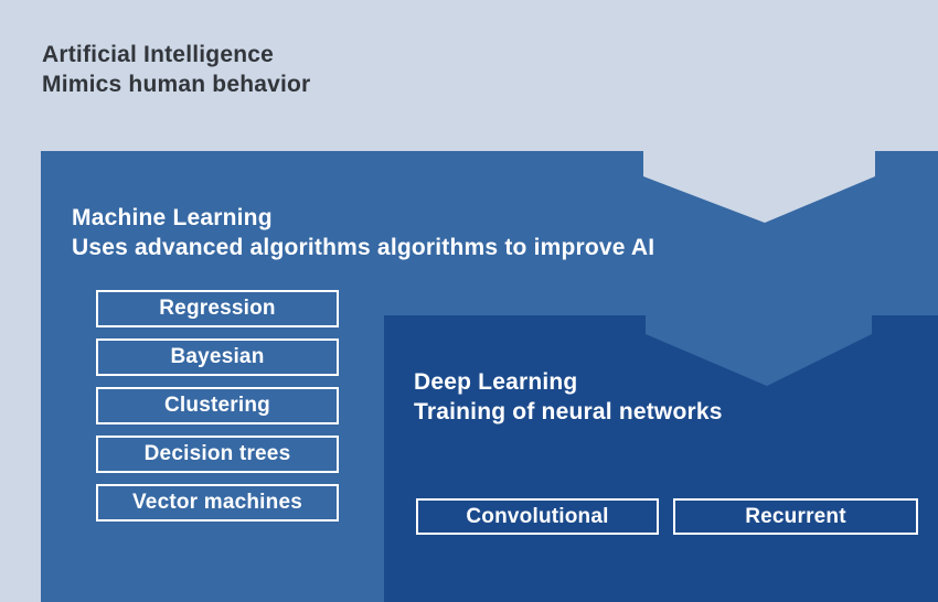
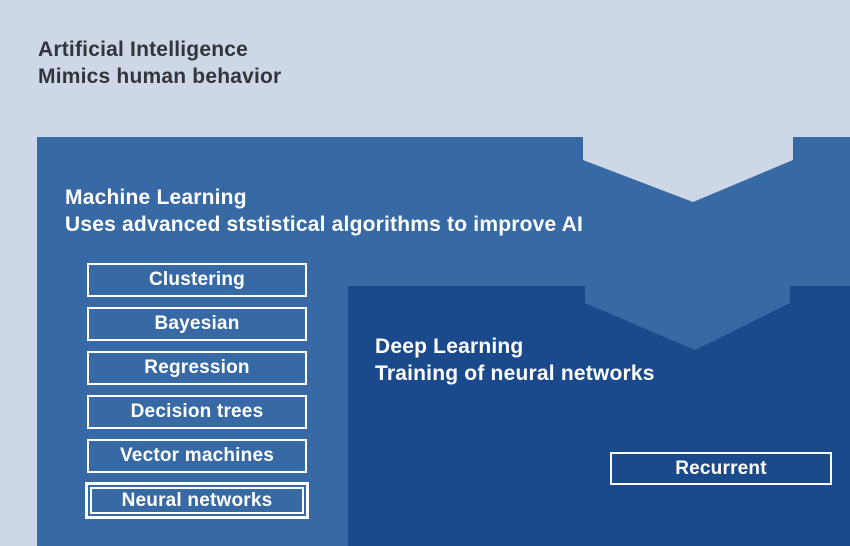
  Artificial Intelligence
  Mimics human behavior
  Machine Learning
- Uses advanced algorithms algorithms to improve AI
+ Uses advanced ststistical algorithms to improve AI
- Regression
+ Clustering
  Bayesian
- Clustering
+ Regression
  Decision trees
  Vector machines
+ Neural networks
  Deep Learning
  Training of neural networks
- Convolutional
  Recurrent
